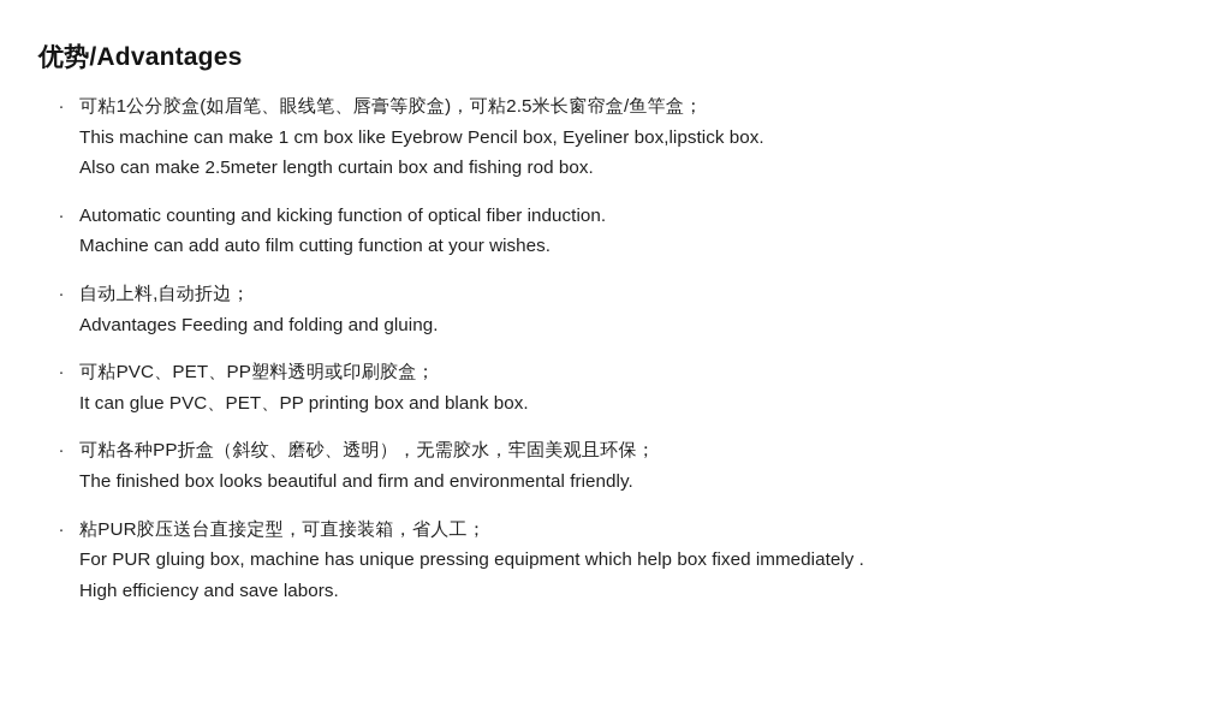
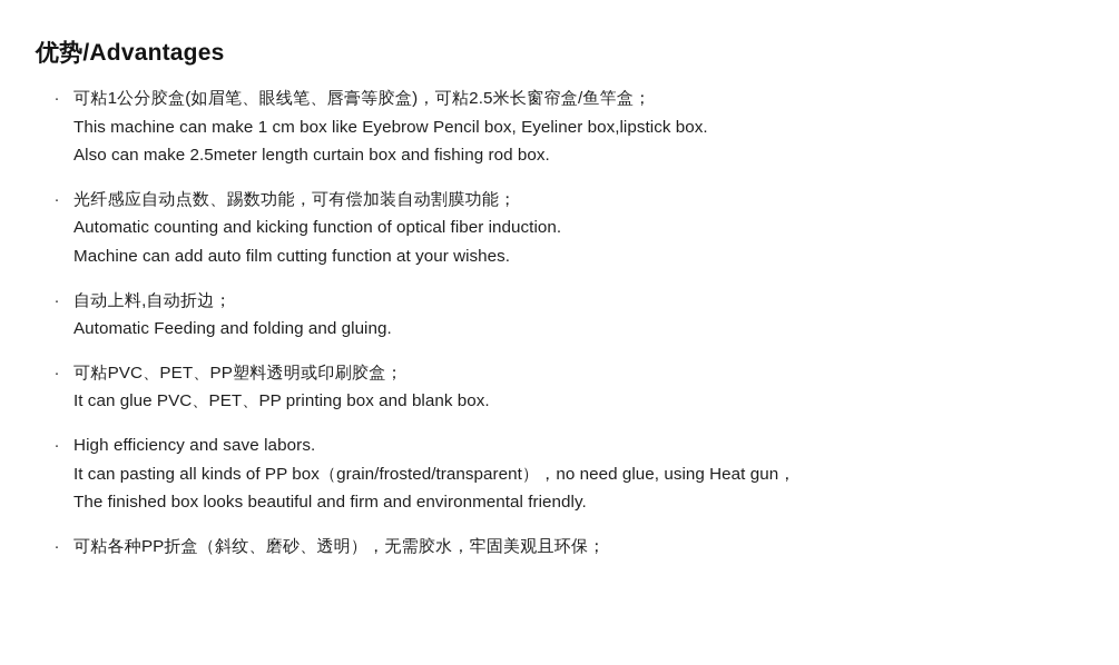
  优势/Advantages
  ·
  可粘1公分胶盒(如眉笔、眼线笔、唇膏等胶盒)，可粘2.5米长窗帘盒/鱼竿盒；
  This machine can make 1 cm box like Eyebrow Pencil box, Eyeliner box,lipstick box.
  Also can make 2.5meter length curtain box and fishing rod box.
  ·
+ 光纤感应自动点数、踢数功能，可有偿加装自动割膜功能；
  Automatic counting and kicking function of optical fiber induction.
  Machine can add auto film cutting function at your wishes.
  ·
  自动上料,自动折边；
- Advantages Feeding and folding and gluing.
+ Automatic Feeding and folding and gluing.
  ·
  可粘PVC、PET、PP塑料透明或印刷胶盒；
  It can glue PVC、PET、PP printing box and blank box.
  ·
- 可粘各种PP折盒（斜纹、磨砂、透明），无需胶水，牢固美观且环保；
+ High efficiency and save labors.
+ It can pasting all kinds of PP box（grain/frosted/transparent），no need glue, using Heat gun，
  The finished box looks beautiful and firm and environmental friendly.
  ·
- 粘PUR胶压送台直接定型，可直接装箱，省人工；
- For PUR gluing box, machine has unique pressing equipment which help box fixed immediately .
- High efficiency and save labors.
+ 可粘各种PP折盒（斜纹、磨砂、透明），无需胶水，牢固美观且环保；
